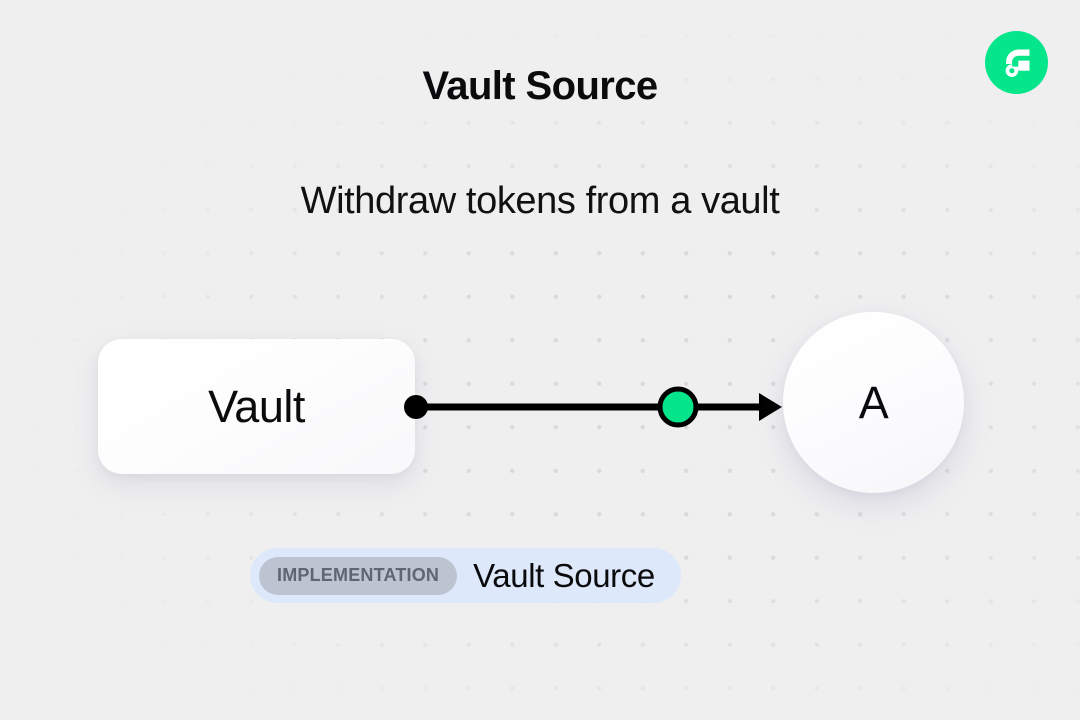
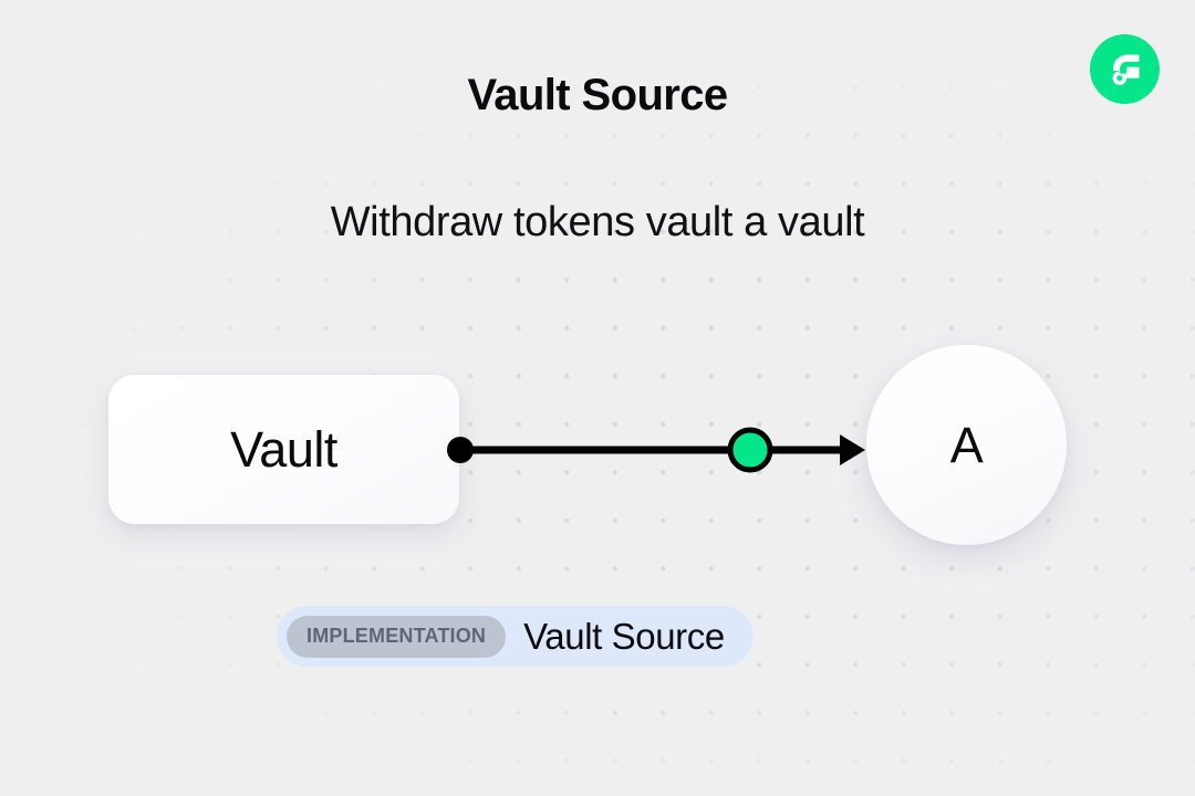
  Vault Source
- Withdraw tokens from a vault
+ Withdraw tokens vault a vault
  Vault
  A
  IMPLEMENTATION
  Vault Source
